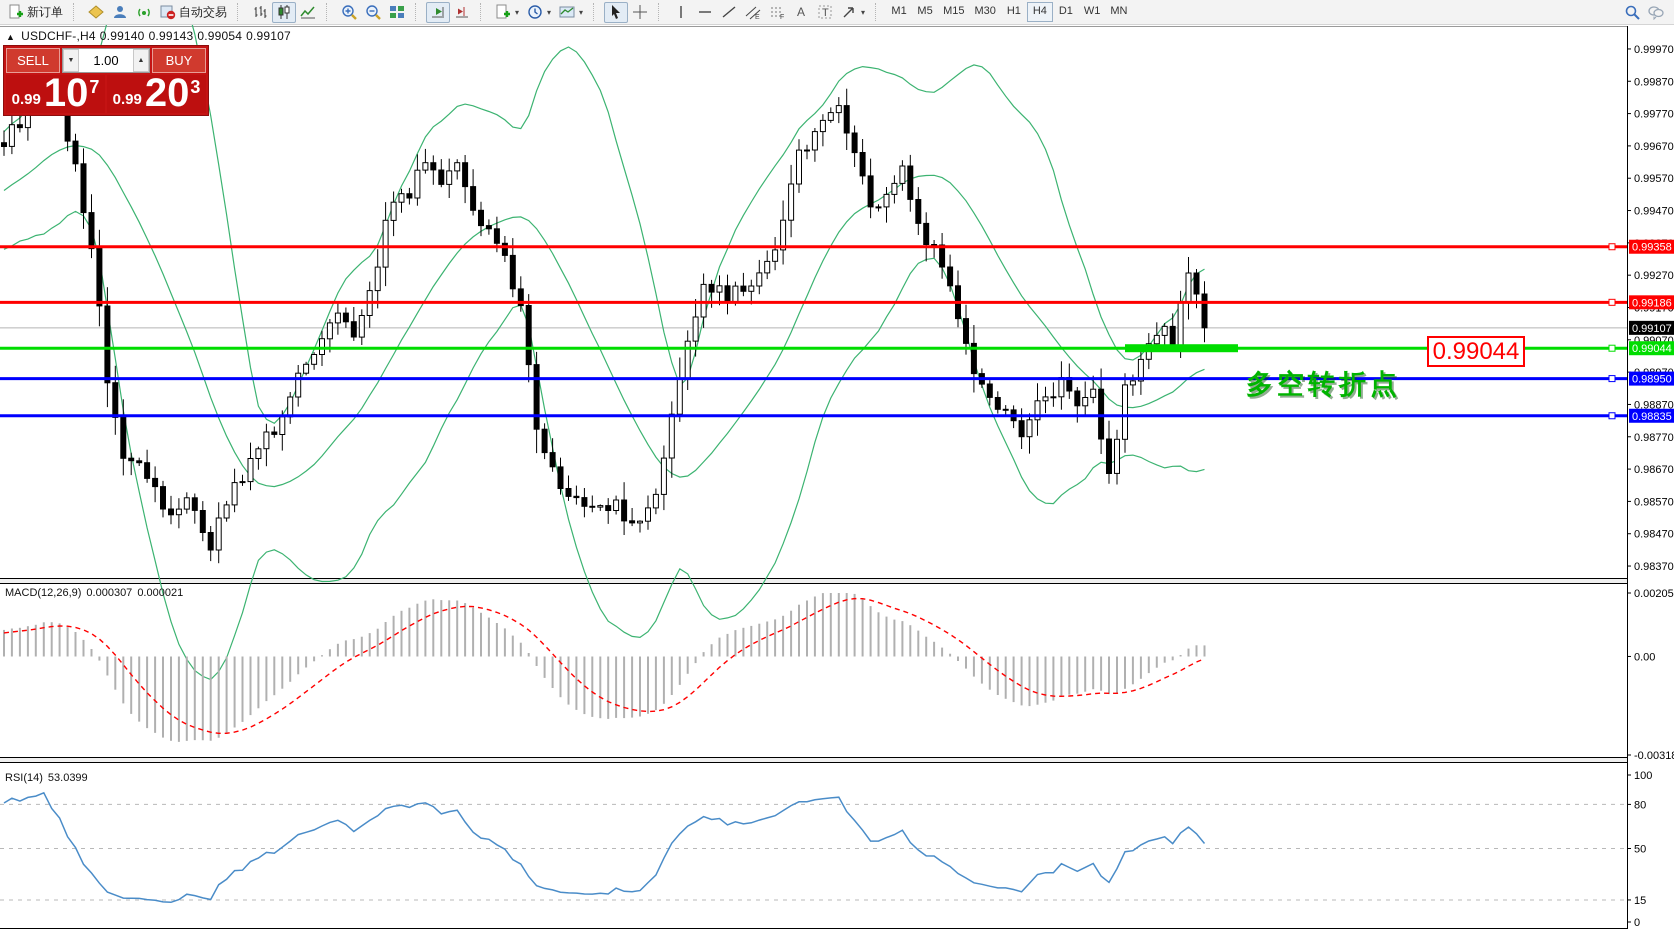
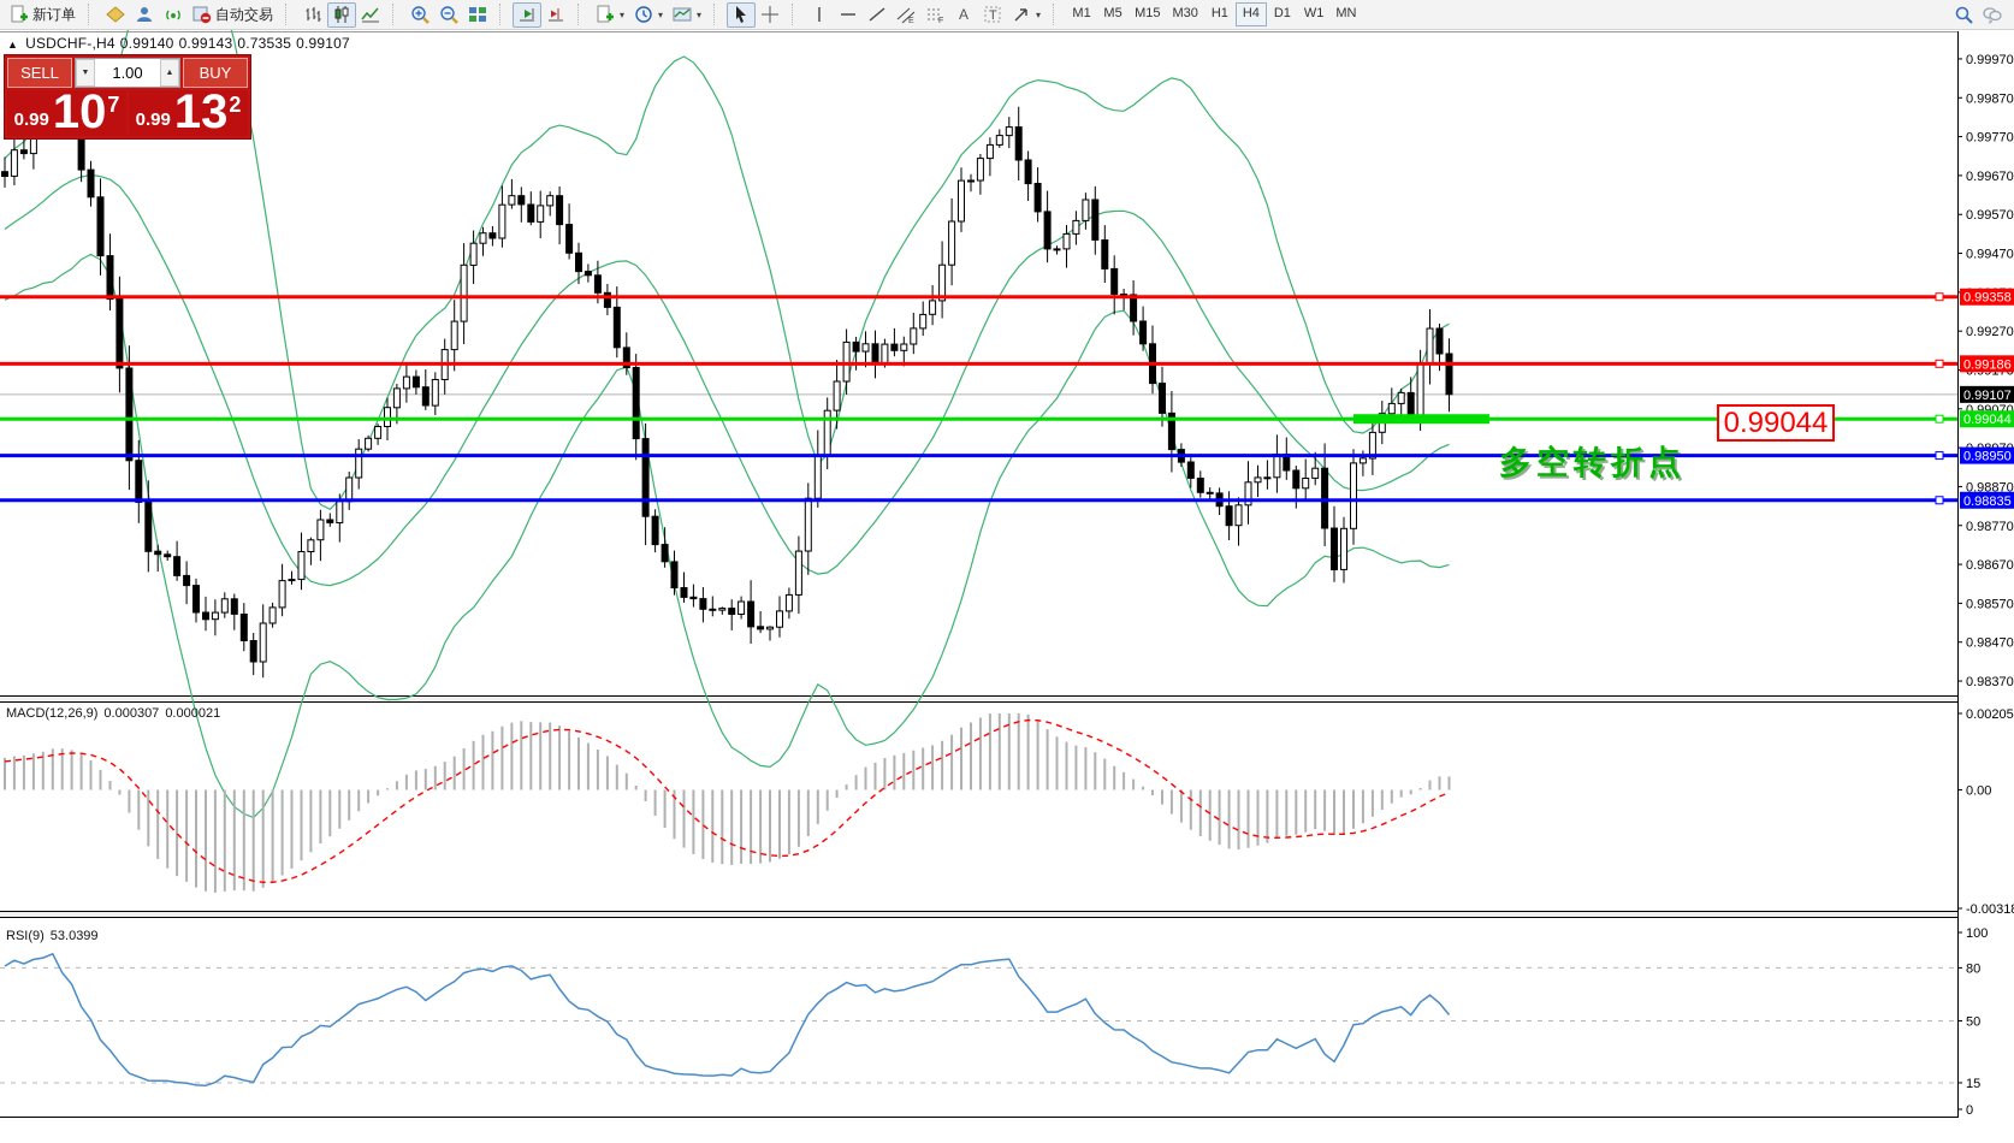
  新订单
  自动交易
  ▾
  ▾
  ▾
  A
  T
  ▾
  M1
  M5
  M15
  M30
  H1
  H4
  D1
  W1
  MN
  0.99970
  0.99870
  0.99770
  0.99670
  0.99570
  0.99470
  0.99270
  0.99070
  0.98870
  0.98770
  0.98670
  0.98570
  0.98470
  0.98370
  0.99358
  0.99186
  0.99044
  0.98950
  0.98835
  0.99107
  0.00205
  0.00
  -0.0031
  100
  80
  50
  15
  0
- ▲ USDCHF-,H4 0.99140 0.99143 0.99054 0.99107
+ ▲ USDCHF-,H4 0.99140 0.99143 0.73535 0.99107
  SELL
  1.00
  BUY
  0.99
  10
  7
  0.99
- 20
+ 13
- 3
+ 2
  MACD(12,26,9) 0.000307 0.000021
- RSI(14) 53.0399
+ RSI(9) 53.0399
  0.99044
  多空转折点
